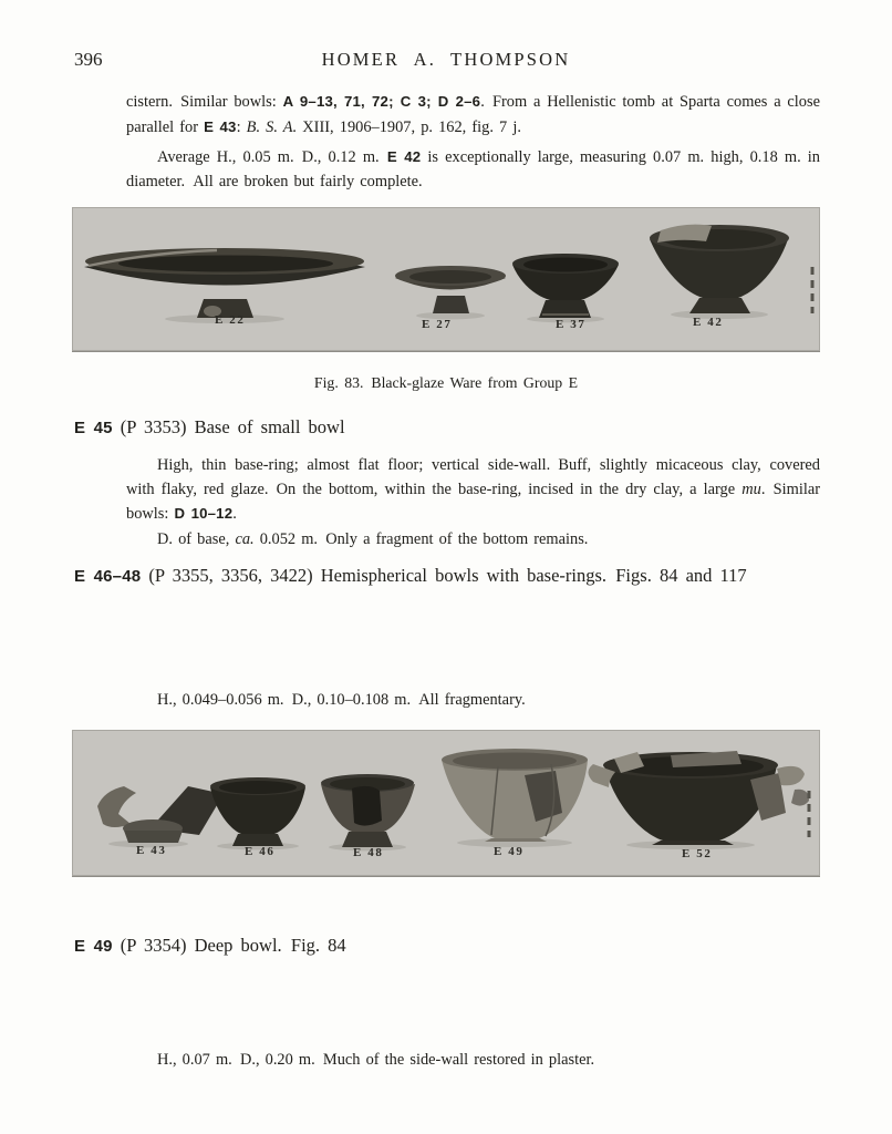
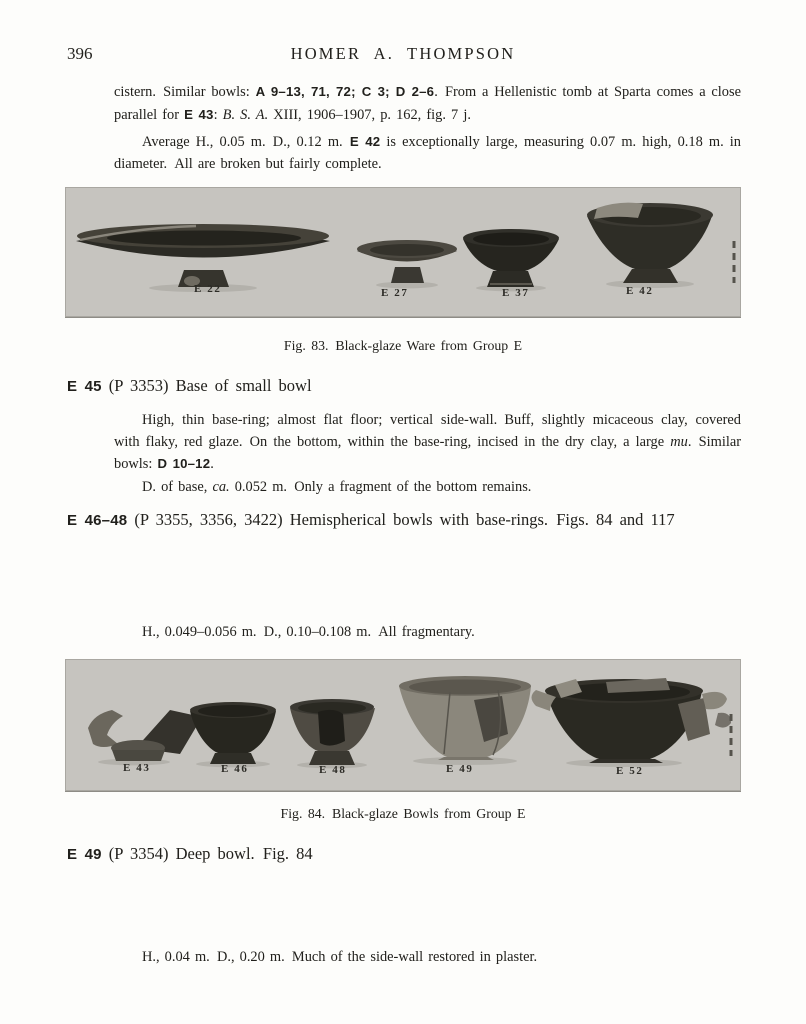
  396
  HOMER A. THOMPSON
  cistern. Similar bowls: A 9–13, 71, 72; C 3; D 2–6. From a Hellenistic tomb at Sparta comes a close parallel for E 43: B. S. A. XIII, 1906–1907, p. 162, fig. 7 j.
  Average H., 0.05 m. D., 0.12 m. E 42 is exceptionally large, measuring 0.07 m. high, 0.18 m. in diameter. All are broken but fairly complete.
  E 22
  E 27
  E 37
  E 42
  Fig. 83. Black-glaze Ware from Group E
  E 45 (P 3353) Base of small bowl
  High, thin base-ring; almost flat floor; vertical side-wall. Buff, slightly micaceous clay, covered with flaky, red glaze. On the bottom, within the base-ring, incised in the dry clay, a large mu. Similar bowls: D 10–12.
  D. of base, ca. 0.052 m. Only a fragment of the bottom remains.
  E 46–48 (P 3355, 3356, 3422) Hemispherical bowls with base-rings. Figs. 84 and 117
  H., 0.049–0.056 m. D., 0.10–0.108 m. All fragmentary.
  E 43
  E 46
  E 48
  E 49
  E 52
+ Fig. 84. Black-glaze Bowls from Group E
  E 49 (P 3354) Deep bowl. Fig. 84
- H., 0.07 m. D., 0.20 m. Much of the side-wall restored in plaster.
+ H., 0.04 m. D., 0.20 m. Much of the side-wall restored in plaster.
